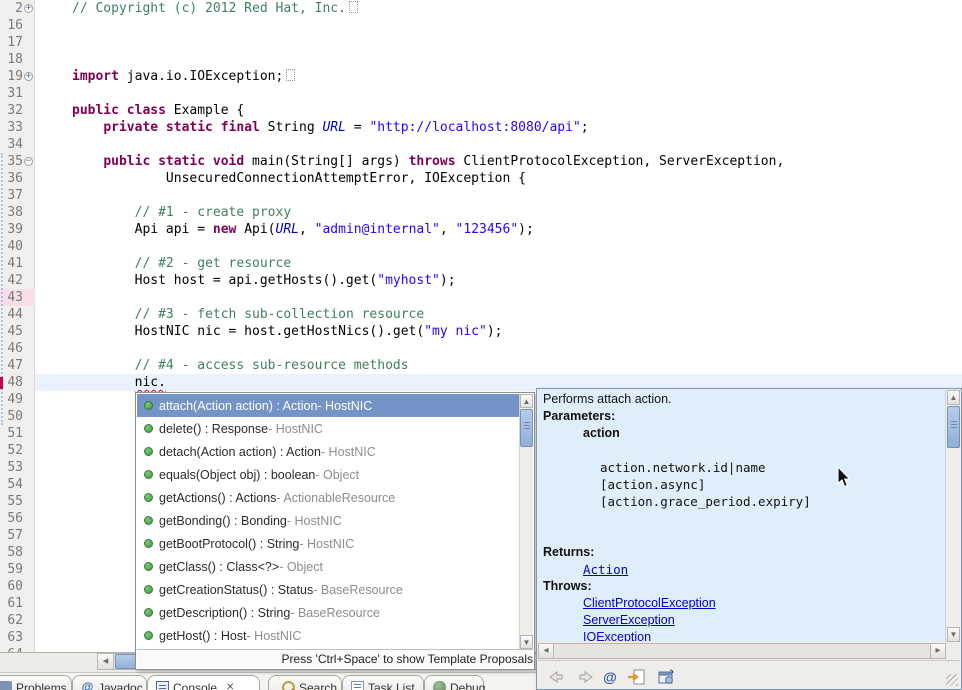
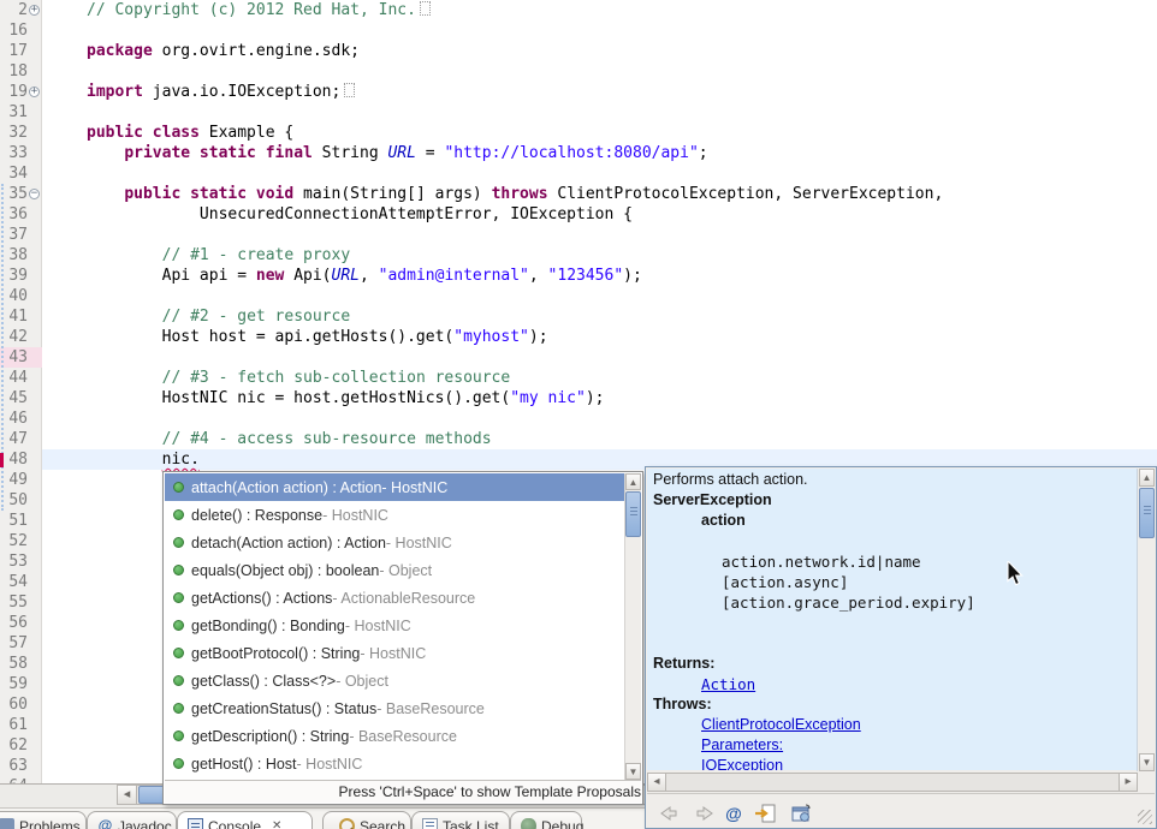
  2
  +
  16
  17
  18
  19
  +
  31
  32
  33
  34
  35
  −
  36
  37
  38
  39
  40
  41
  42
  43
  44
  45
  46
  47
  48
  49
  50
  51
  52
  53
  54
  55
  56
  57
  58
  59
  60
  61
  62
  63
  // Copyright (c) 2012 Red Hat, Inc.
+ package org.ovirt.engine.sdk;
  import java.io.IOException;
  public class Example {
  private static final String URL = "http://localhost:8080/api";
  public static void main(String[] args) throws ClientProtocolException, ServerException,
  UnsecuredConnectionAttemptError, IOException {
  // #1 - create proxy
  Api api = new Api(URL, "admin@internal", "123456");
  // #2 - get resource
  Host host = api.getHosts().get("myhost");
  // #3 - fetch sub-collection resource
  HostNIC nic = host.getHostNics().get("my nic");
  // #4 - access sub-resource methods
  nic.
  ◂
  Problems
  @
  Javadoc
  Console
  ✕
  Search
  Task List
  Debug
  attach(Action action) : Action
  - HostNIC
  delete() : Response
  - HostNIC
  detach(Action action) : Action
  - HostNIC
  equals(Object obj) : boolean
  - Object
  getActions() : Actions
  - ActionableResource
  getBonding() : Bonding
  - HostNIC
  getBootProtocol() : String
  - HostNIC
  getClass() : Class<?>
  - Object
  getCreationStatus() : Status
  - BaseResource
  getDescription() : String
  - BaseResource
  getHost() : Host
  - HostNIC
  ▲
  ▼
  Press 'Ctrl+Space' to show Template Proposals
  Performs attach action.
- Parameters:
+ ServerException
  action
  action.network.id|name
  [action.async]
  [action.grace_period.expiry]
  Returns:
  Action
  Throws:
  ClientProtocolException
- ServerException
+ Parameters:
  IOException
  ▲
  ▼
  ◂
  ▸
  @
